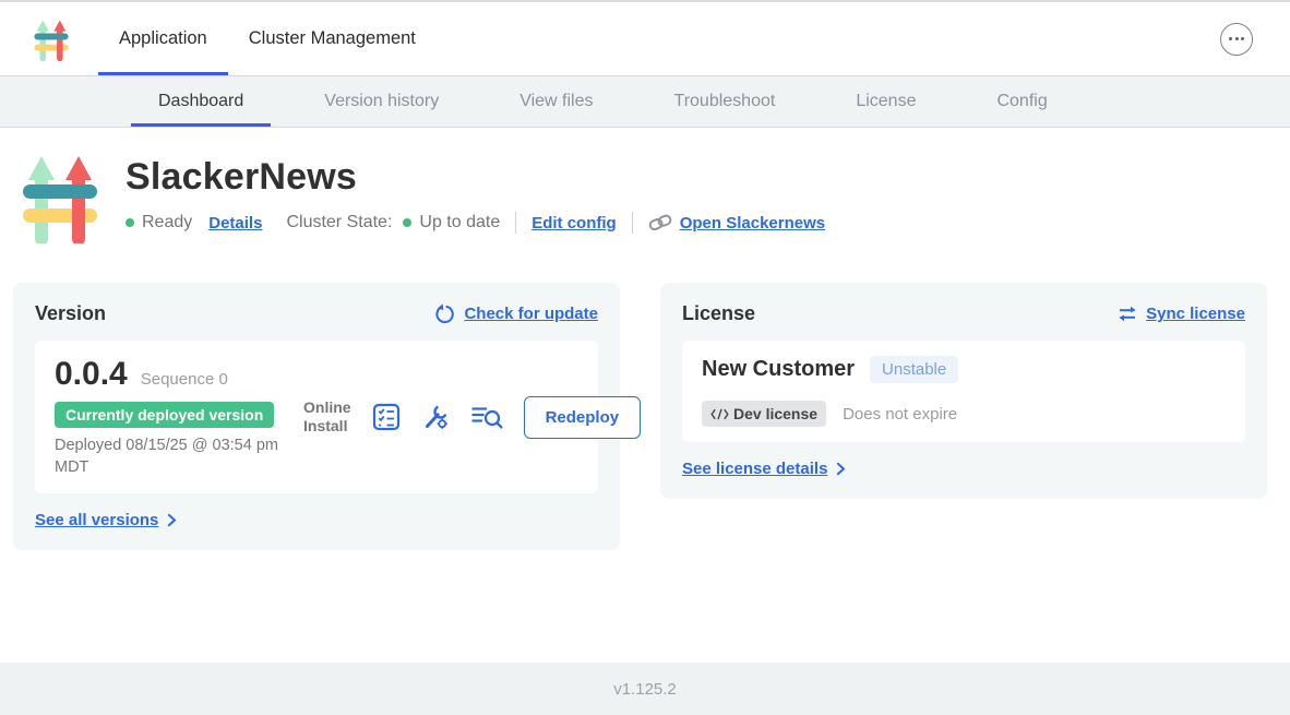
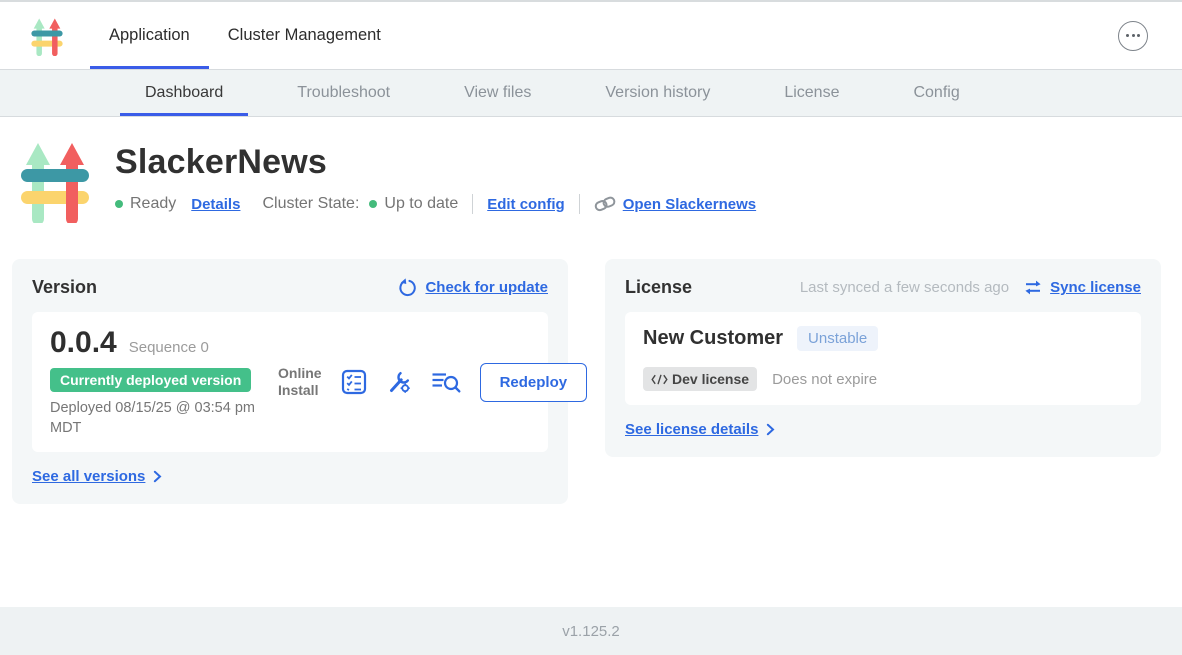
  Application
  Cluster Management
  Dashboard
- Version history
+ Troubleshoot
  View files
- Troubleshoot
+ Version history
  License
  Config
  SlackerNews
  Ready
  Details
  Cluster State:
  Up to date
  Edit config
  Open Slackernews
  Version
  Check for update
  0.0.4
  Sequence 0
  Currently deployed version
  Deployed 08/15/25 @ 03:54 pm MDT
  Online
  Install
  Redeploy
  See all versions
  License
+ Last synced a few seconds ago
  Sync license
  New Customer
  Unstable
  Dev license
  Does not expire
  See license details
  v1.125.2
